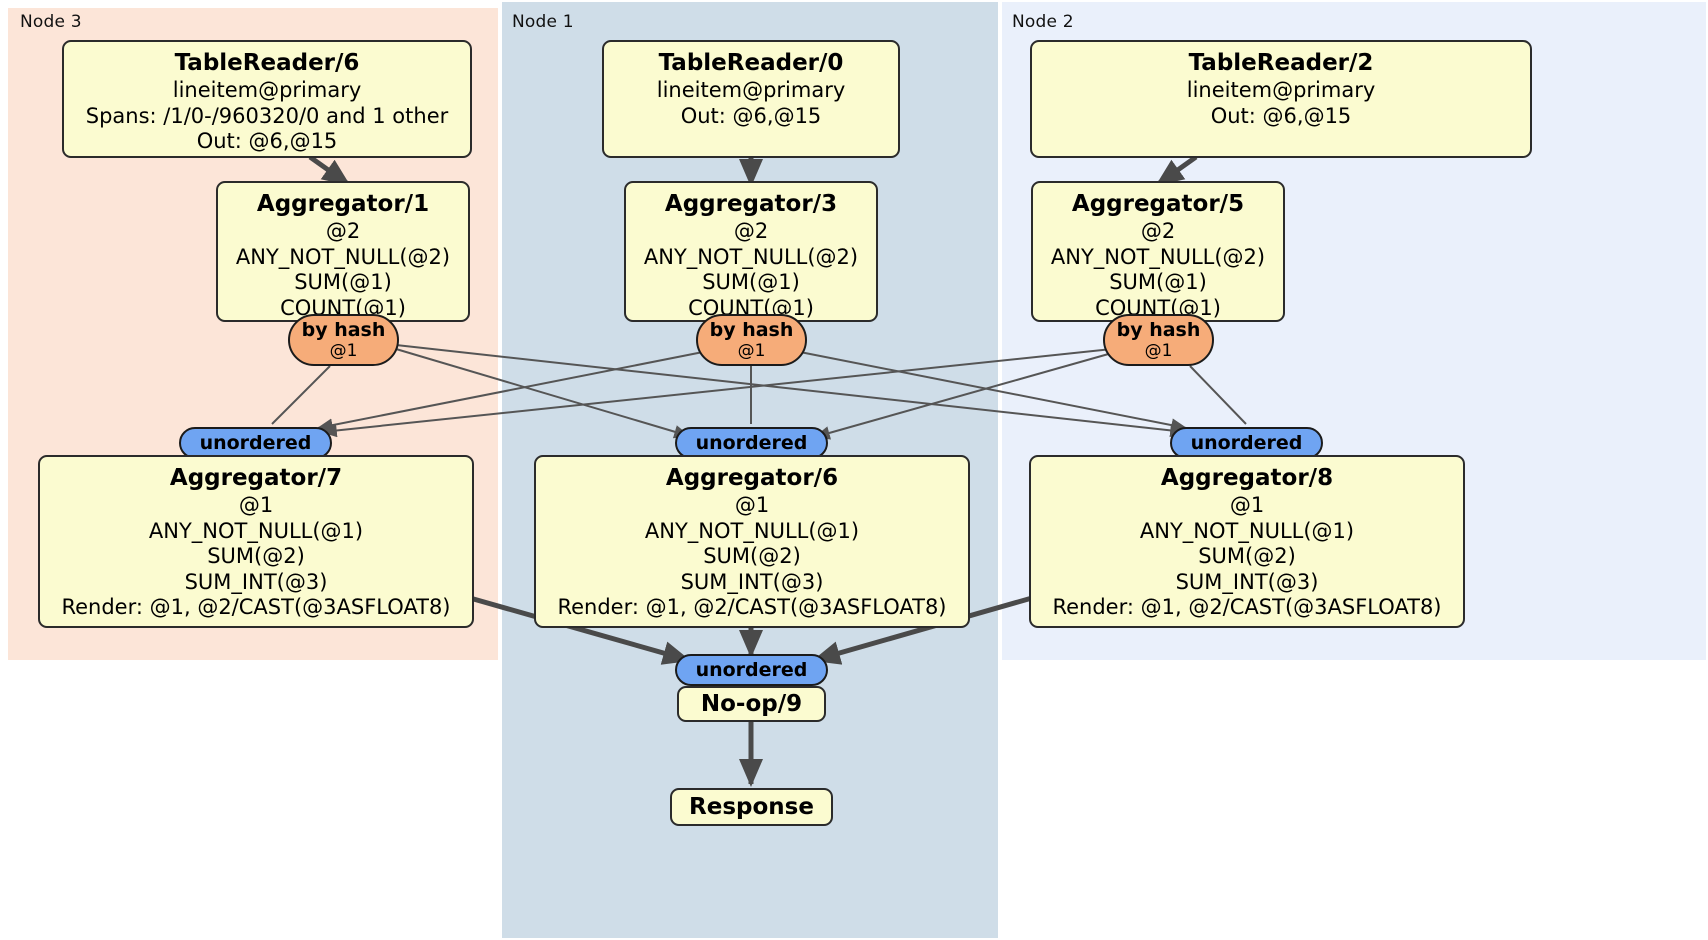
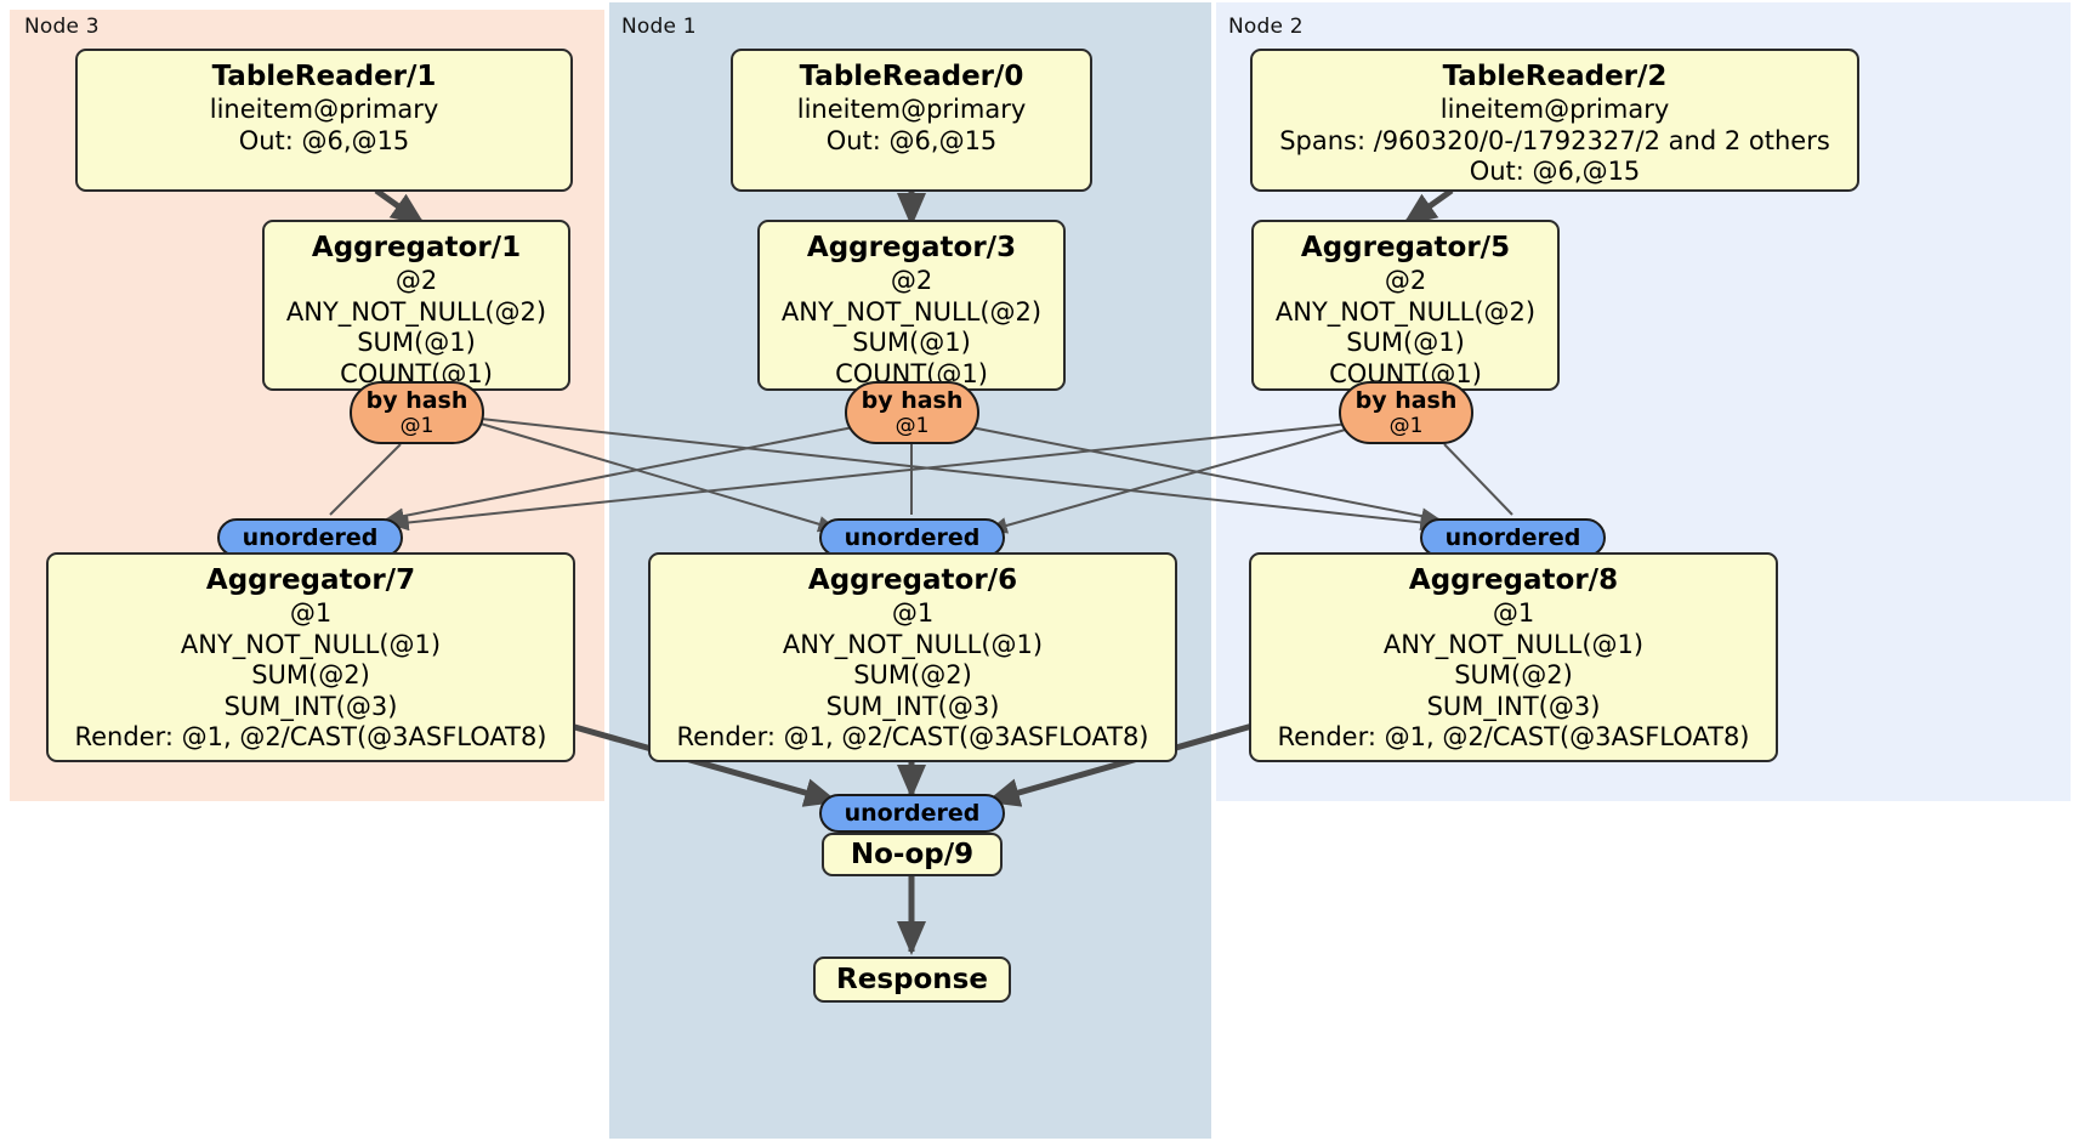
  Node 3
  Node 1
  Node 2
- TableReader/6
+ TableReader/1
  lineitem@primary
- Spans: /1/0-/960320/0 and 1 other
  Out: @6,@15
  TableReader/0
  lineitem@primary
  Out: @6,@15
  TableReader/2
  lineitem@primary
+ Spans: /960320/0-/1792327/2 and 2 others
  Out: @6,@15
  Aggregator/1
  @2
  ANY_NOT_NULL(@2)
  SUM(@1)
  COUNT(@1)
  Aggregator/3
  @2
  ANY_NOT_NULL(@2)
  SUM(@1)
  COUNT(@1)
  Aggregator/5
  @2
  ANY_NOT_NULL(@2)
  SUM(@1)
  COUNT(@1)
  by hash
  @1
  by hash
  @1
  by hash
  @1
  unordered
  unordered
  unordered
  Aggregator/7
  @1
  ANY_NOT_NULL(@1)
  SUM(@2)
  SUM_INT(@3)
  Render: @1, @2/CAST(@3ASFLOAT8)
  Aggregator/6
  @1
  ANY_NOT_NULL(@1)
  SUM(@2)
  SUM_INT(@3)
  Render: @1, @2/CAST(@3ASFLOAT8)
  Aggregator/8
  @1
  ANY_NOT_NULL(@1)
  SUM(@2)
  SUM_INT(@3)
  Render: @1, @2/CAST(@3ASFLOAT8)
  unordered
  No-op/9
  Response
